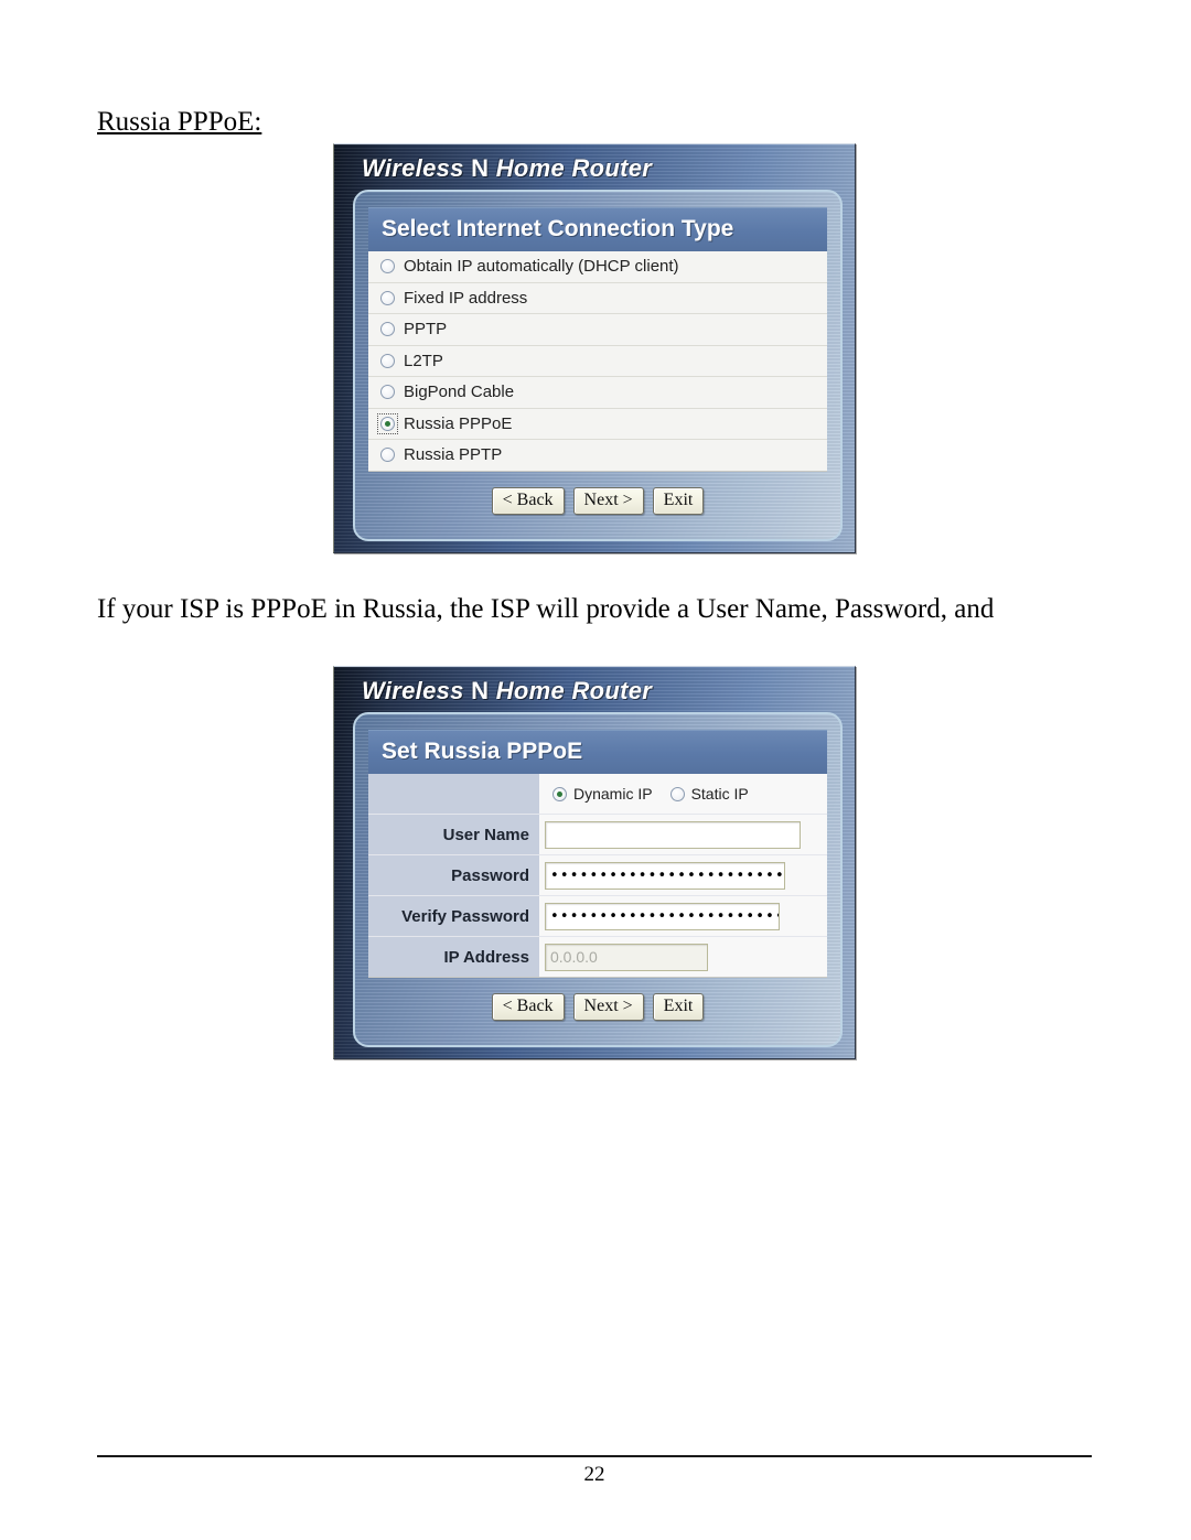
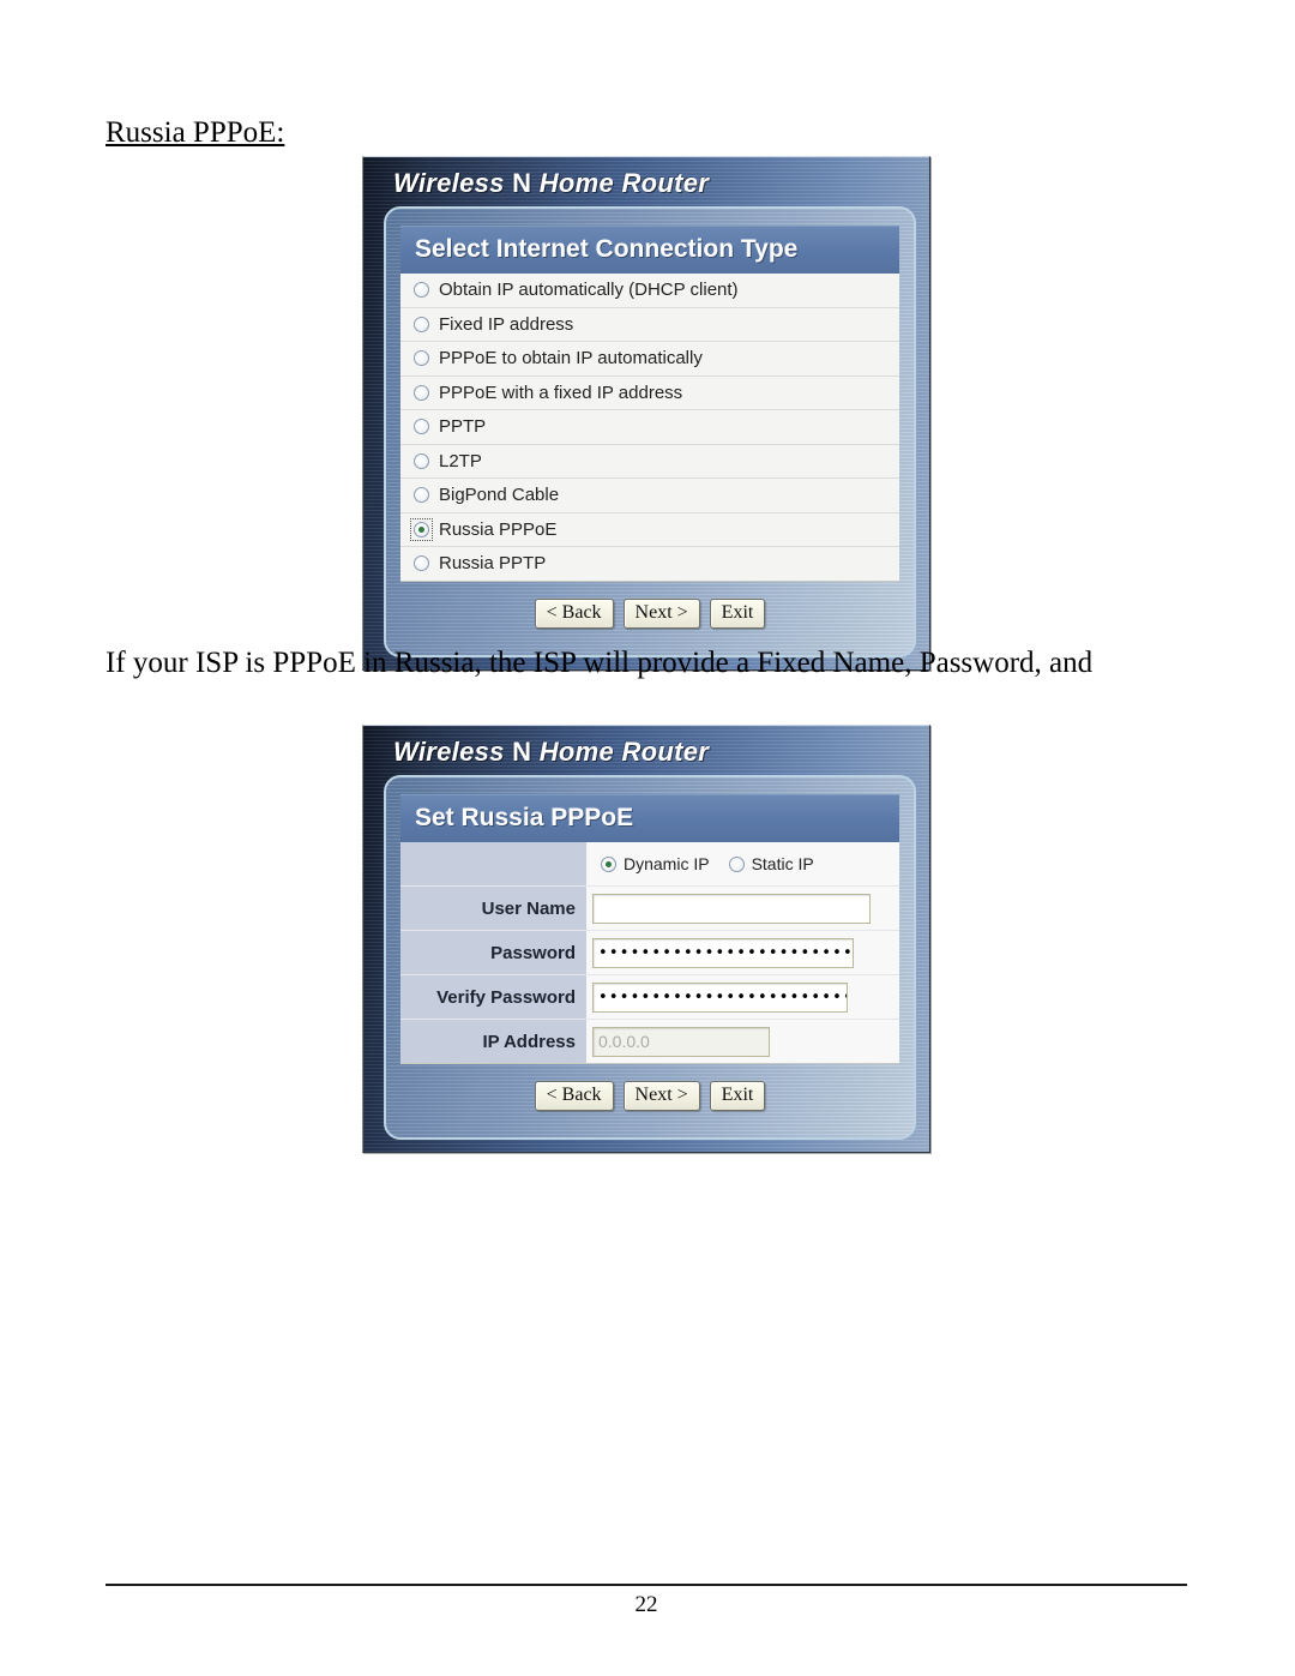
  Russia PPPoE:
  Wireless N Home Router
  Select Internet Connection Type
  Obtain IP automatically (DHCP client)
  Fixed IP address
+ PPPoE to obtain IP automatically
+ PPPoE with a fixed IP address
  PPTP
  L2TP
  BigPond Cable
  Russia PPPoE
  Russia PPTP
  < Back
  Next >
  Exit
- If your ISP is PPPoE in Russia, the ISP will provide a User Name, Password, and
+ If your ISP is PPPoE in Russia, the ISP will provide a Fixed Name, Password, and
  Wireless N Home Router
  Set Russia PPPoE
  Dynamic IP
  Static IP
  User Name
  Password
  ••••••••••••••••••••••••
  Verify Password
  •••••••••••••••••••••••
  IP Address
  0.0.0.0
  < Back
  Next >
  Exit
  22
